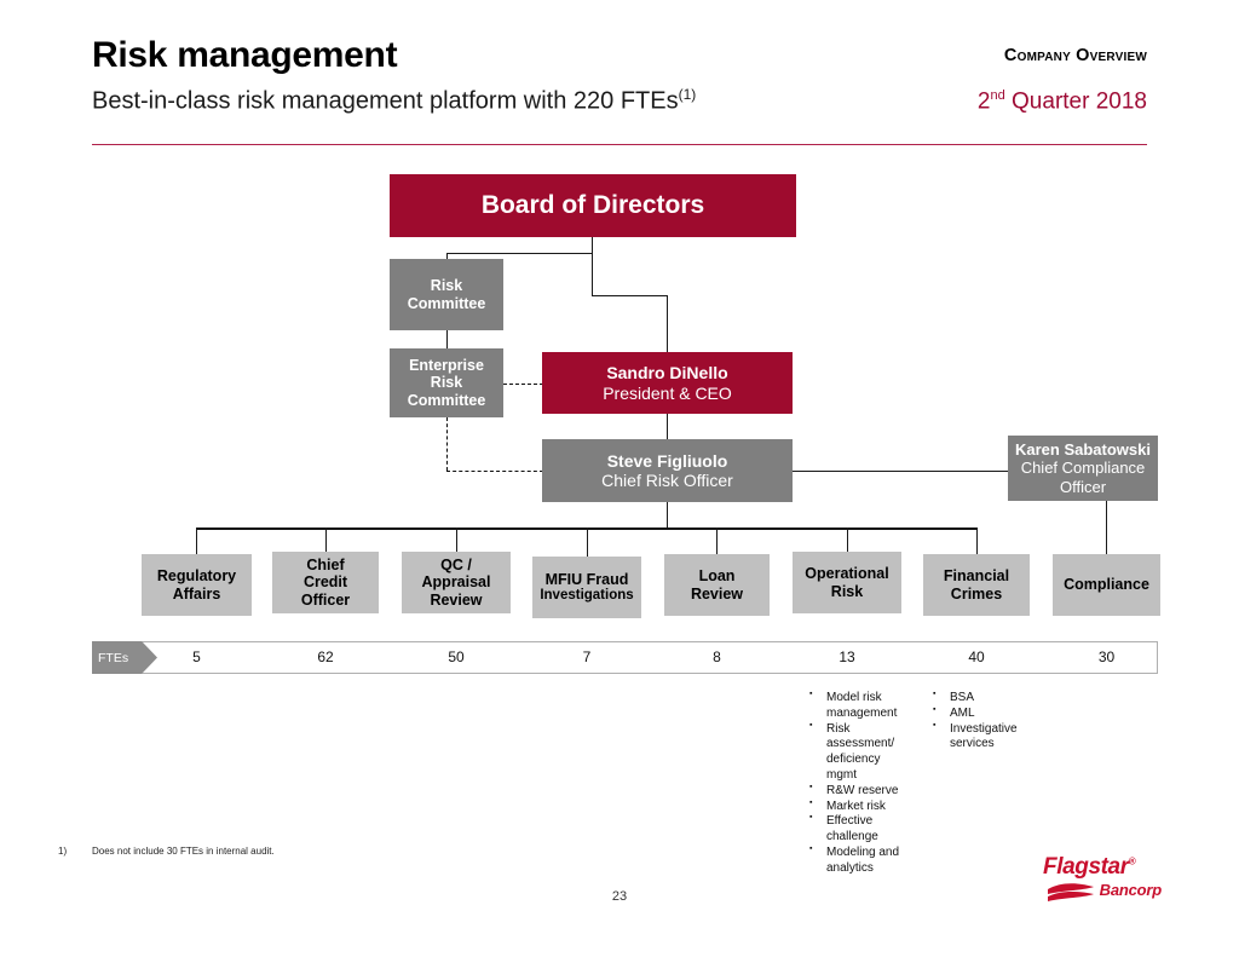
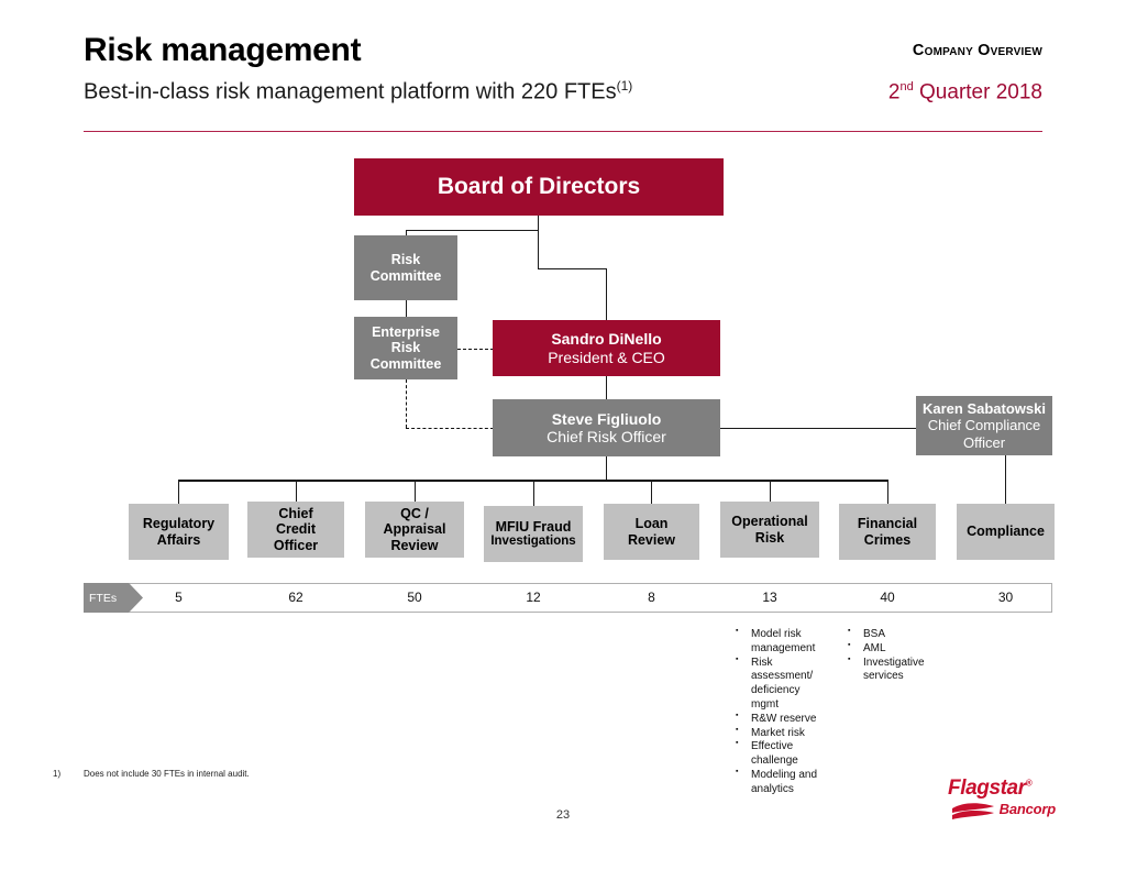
  Risk management
  Best-in-class risk management platform with 220 FTEs(1)
  Company Overview
  2nd Quarter 2018
  Board of Directors
  Risk
  Committee
  Enterprise
  Risk
  Committee
  Sandro DiNello
  President & CEO
  Steve Figliuolo
  Chief Risk Officer
  Karen Sabatowski
  Chief Compliance
  Officer
  Regulatory
  Affairs
  Chief
  Credit
  Officer
  QC /
  Appraisal
  Review
  MFIU Fraud
  Investigations
  Loan
  Review
  Operational
  Risk
  Financial
  Crimes
  Compliance
  FTEs
  5
  62
  50
- 7
+ 12
  8
  13
  40
  30
  Model risk management
  Risk assessment/ deficiency mgmt
  R&W reserve
  Market risk
  Effective challenge
  Modeling and analytics
  BSA
  AML
  Investigative services
  1) Does not include 30 FTEs in internal audit.
  23
  Flagstar®
  Bancorp
